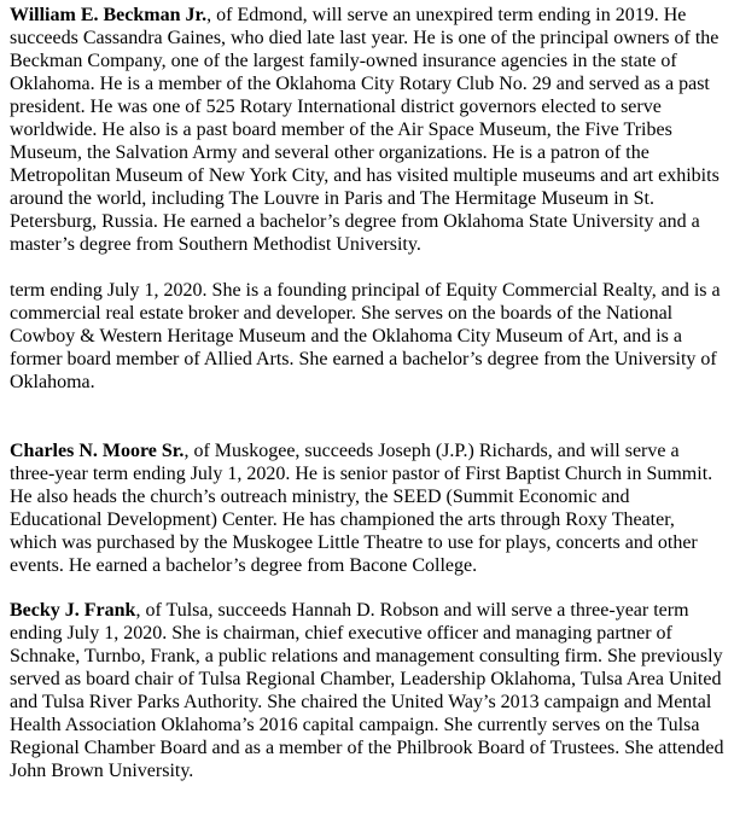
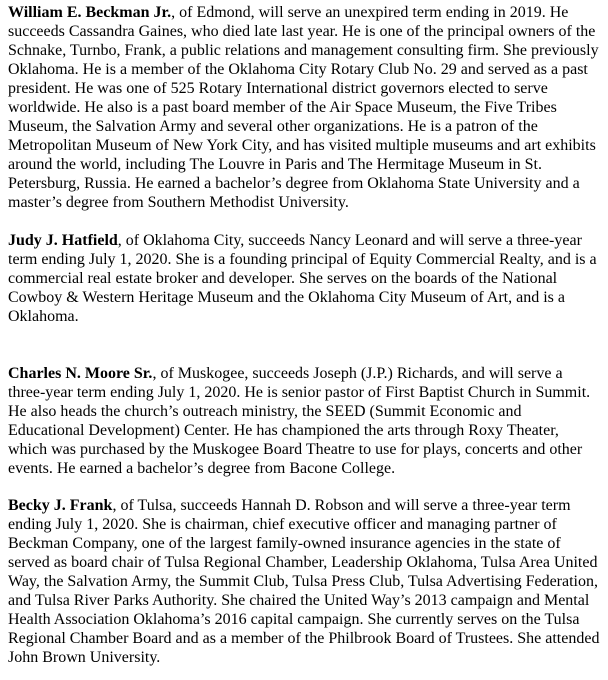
  William E. Beckman Jr., of Edmond, will serve an unexpired term ending in 2019. He
  succeeds Cassandra Gaines, who died late last year. He is one of the principal owners of the
- Beckman Company, one of the largest family-owned insurance agencies in the state of
+ Schnake, Turnbo, Frank, a public relations and management consulting firm. She previously
  Oklahoma. He is a member of the Oklahoma City Rotary Club No. 29 and served as a past
  president. He was one of 525 Rotary International district governors elected to serve
  worldwide. He also is a past board member of the Air Space Museum, the Five Tribes
  Museum, the Salvation Army and several other organizations. He is a patron of the
  Metropolitan Museum of New York City, and has visited multiple museums and art exhibits
  around the world, including The Louvre in Paris and The Hermitage Museum in St.
  Petersburg, Russia. He earned a bachelor’s degree from Oklahoma State University and a
  master’s degree from Southern Methodist University.
+ Judy J. Hatfield, of Oklahoma City, succeeds Nancy Leonard and will serve a three-year
  term ending July 1, 2020. She is a founding principal of Equity Commercial Realty, and is a
  commercial real estate broker and developer. She serves on the boards of the National
  Cowboy & Western Heritage Museum and the Oklahoma City Museum of Art, and is a
- former board member of Allied Arts. She earned a bachelor’s degree from the University of
  Oklahoma.
  Charles N. Moore Sr., of Muskogee, succeeds Joseph (J.P.) Richards, and will serve a
  three-year term ending July 1, 2020. He is senior pastor of First Baptist Church in Summit.
  He also heads the church’s outreach ministry, the SEED (Summit Economic and
  Educational Development) Center. He has championed the arts through Roxy Theater,
- which was purchased by the Muskogee Little Theatre to use for plays, concerts and other
+ which was purchased by the Muskogee Board Theatre to use for plays, concerts and other
  events. He earned a bachelor’s degree from Bacone College.
  Becky J. Frank, of Tulsa, succeeds Hannah D. Robson and will serve a three-year term
  ending July 1, 2020. She is chairman, chief executive officer and managing partner of
- Schnake, Turnbo, Frank, a public relations and management consulting firm. She previously
+ Beckman Company, one of the largest family-owned insurance agencies in the state of
  served as board chair of Tulsa Regional Chamber, Leadership Oklahoma, Tulsa Area United
+ Way, the Salvation Army, the Summit Club, Tulsa Press Club, Tulsa Advertising Federation,
  and Tulsa River Parks Authority. She chaired the United Way’s 2013 campaign and Mental
  Health Association Oklahoma’s 2016 capital campaign. She currently serves on the Tulsa
  Regional Chamber Board and as a member of the Philbrook Board of Trustees. She attended
  John Brown University.
